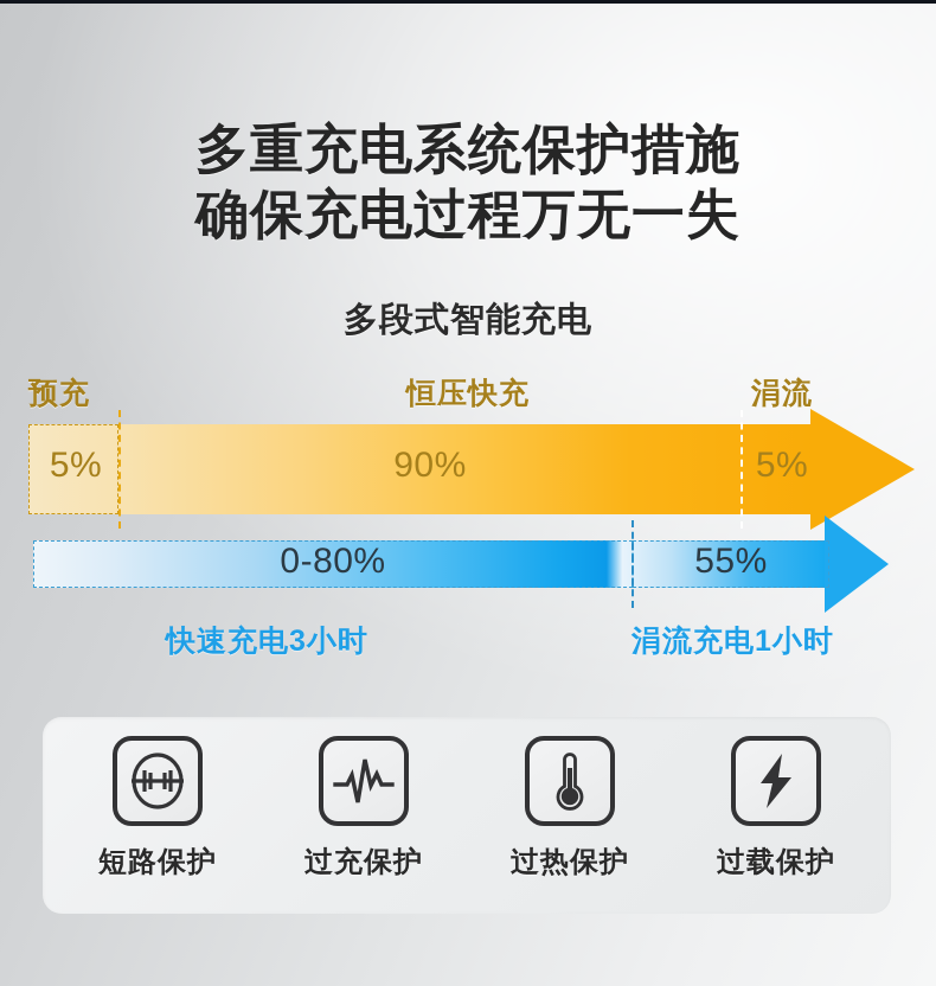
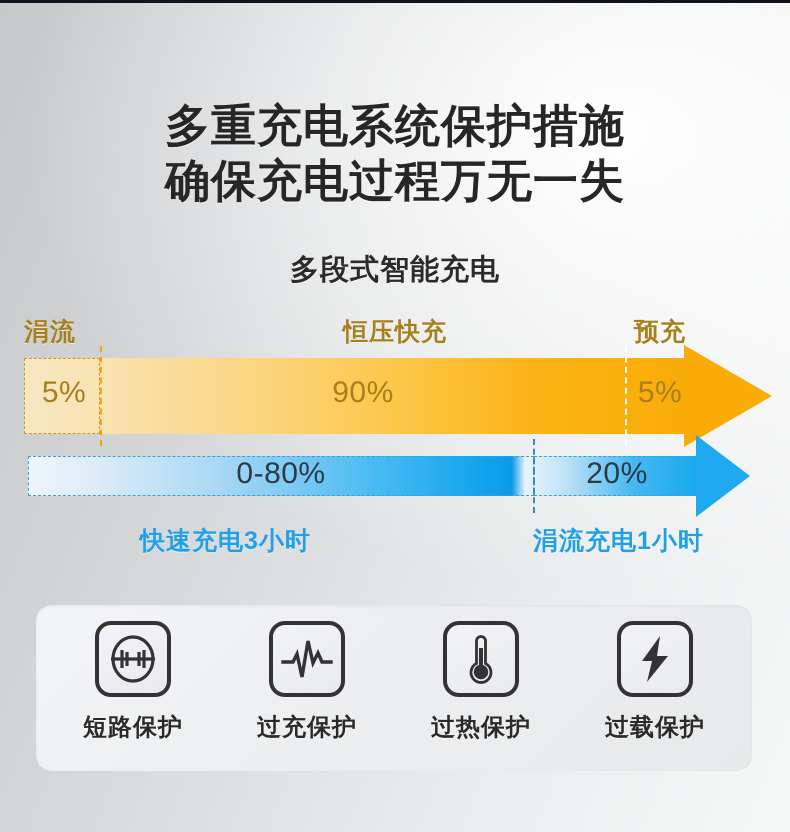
  多重充电系统保护措施
  确保充电过程万无一失
  多段式智能充电
- 预充
+ 涓流
  恒压快充
- 涓流
+ 预充
  5%
  90%
  5%
  0-80%
- 55%
+ 20%
  快速充电3小时
  涓流充电1小时
  短路保护
  过充保护
  过热保护
  过载保护
